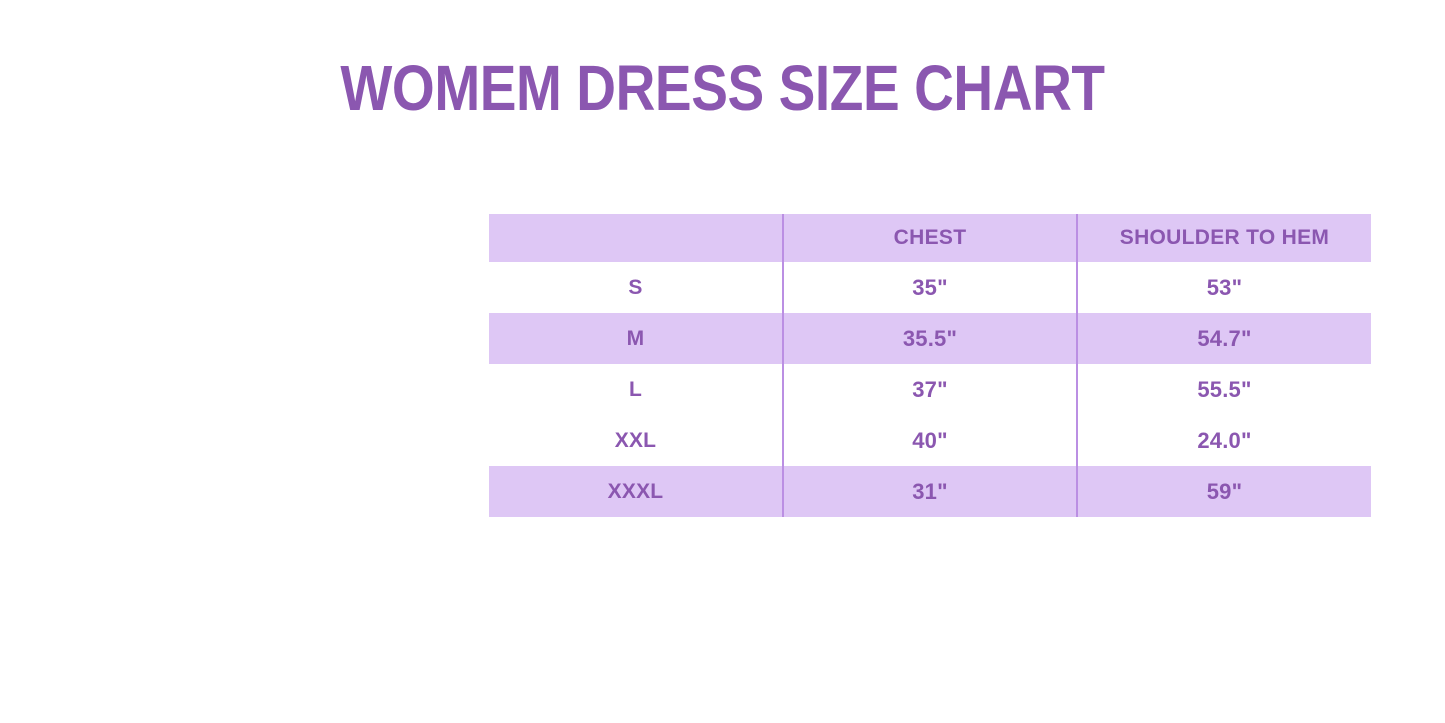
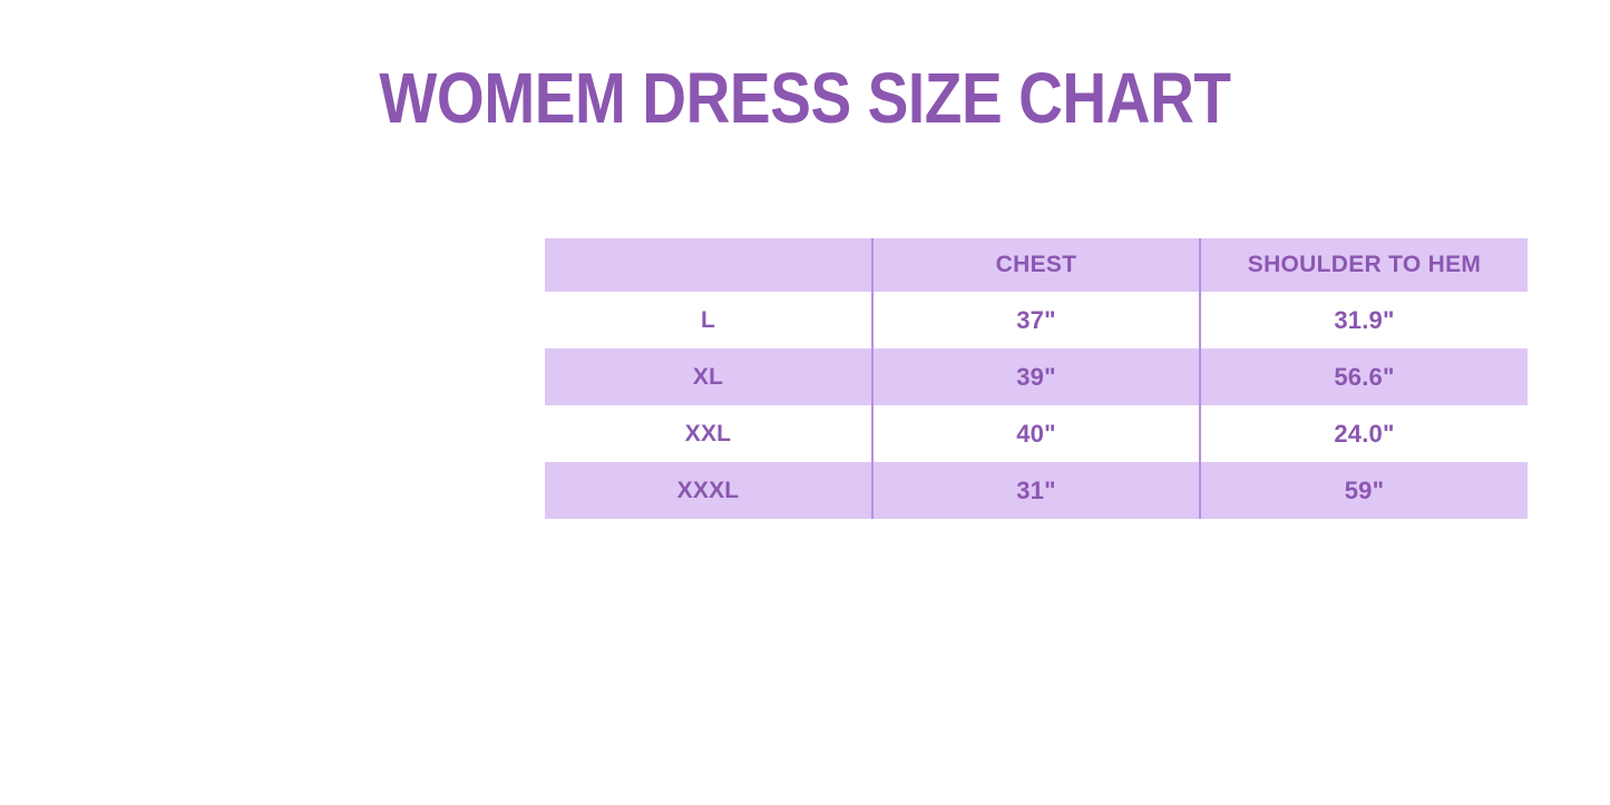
  WOMEM DRESS SIZE CHART
  	CHEST	SHOULDER TO HEM
- S	35"	53"
- M	35.5"	54.7"
- L	37"	55.5"
+ L	37"	31.9"
+ XL	39"	56.6"
  XXL	40"	24.0"
  XXXL	31"	59"
